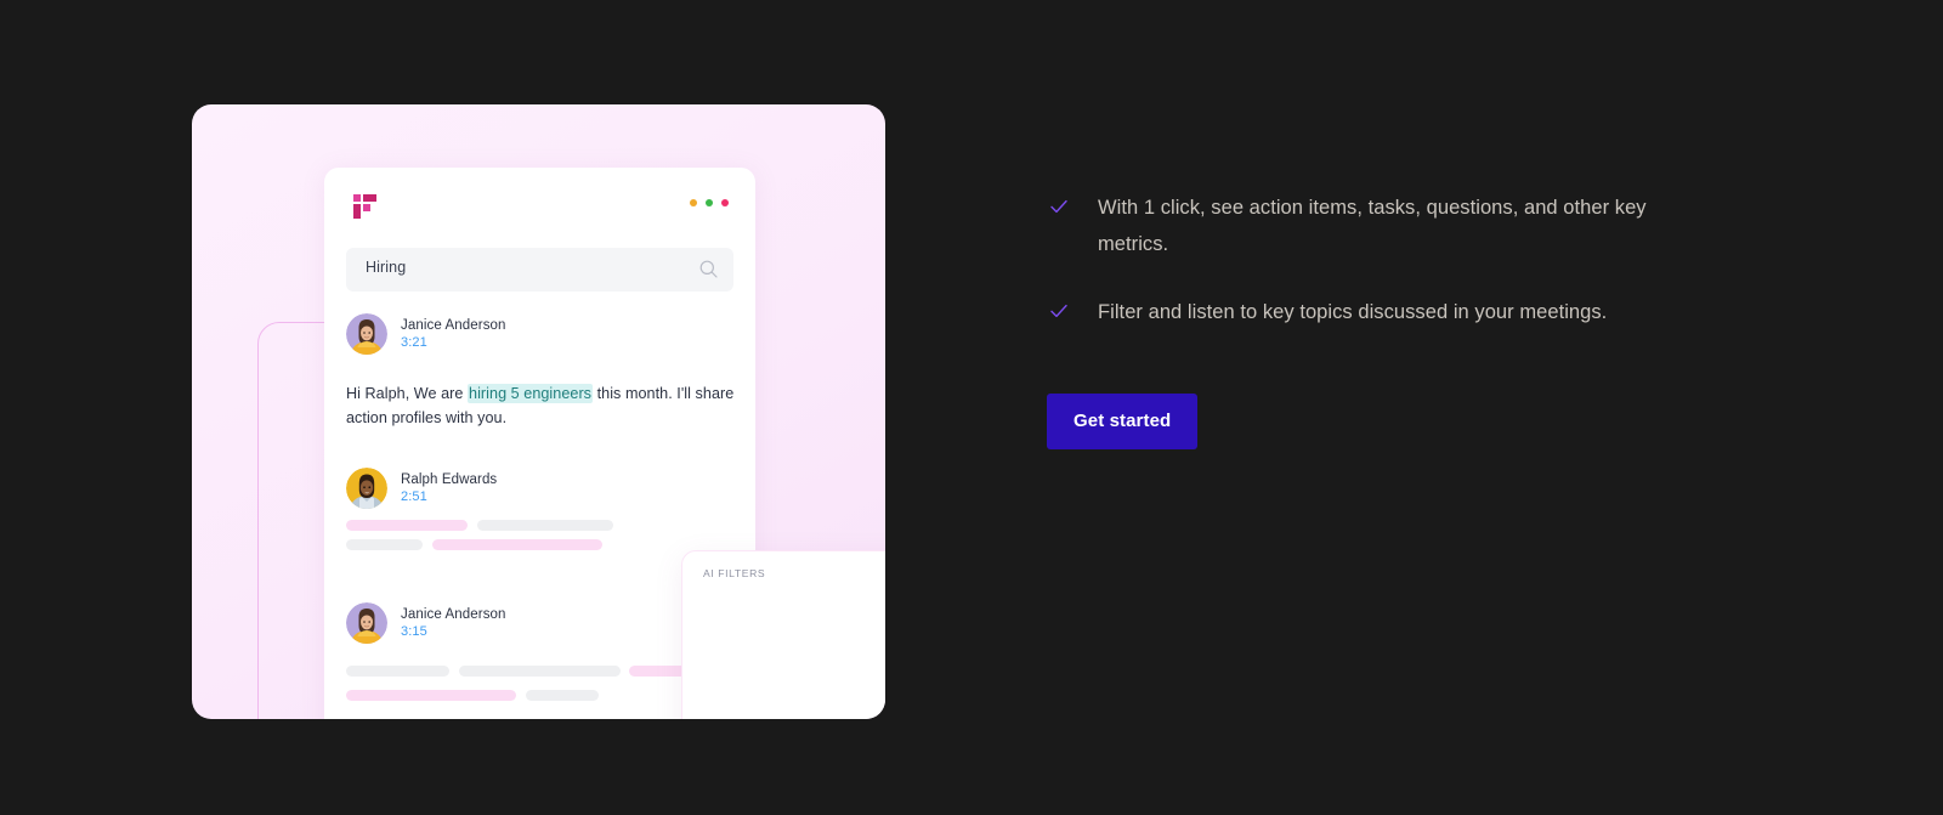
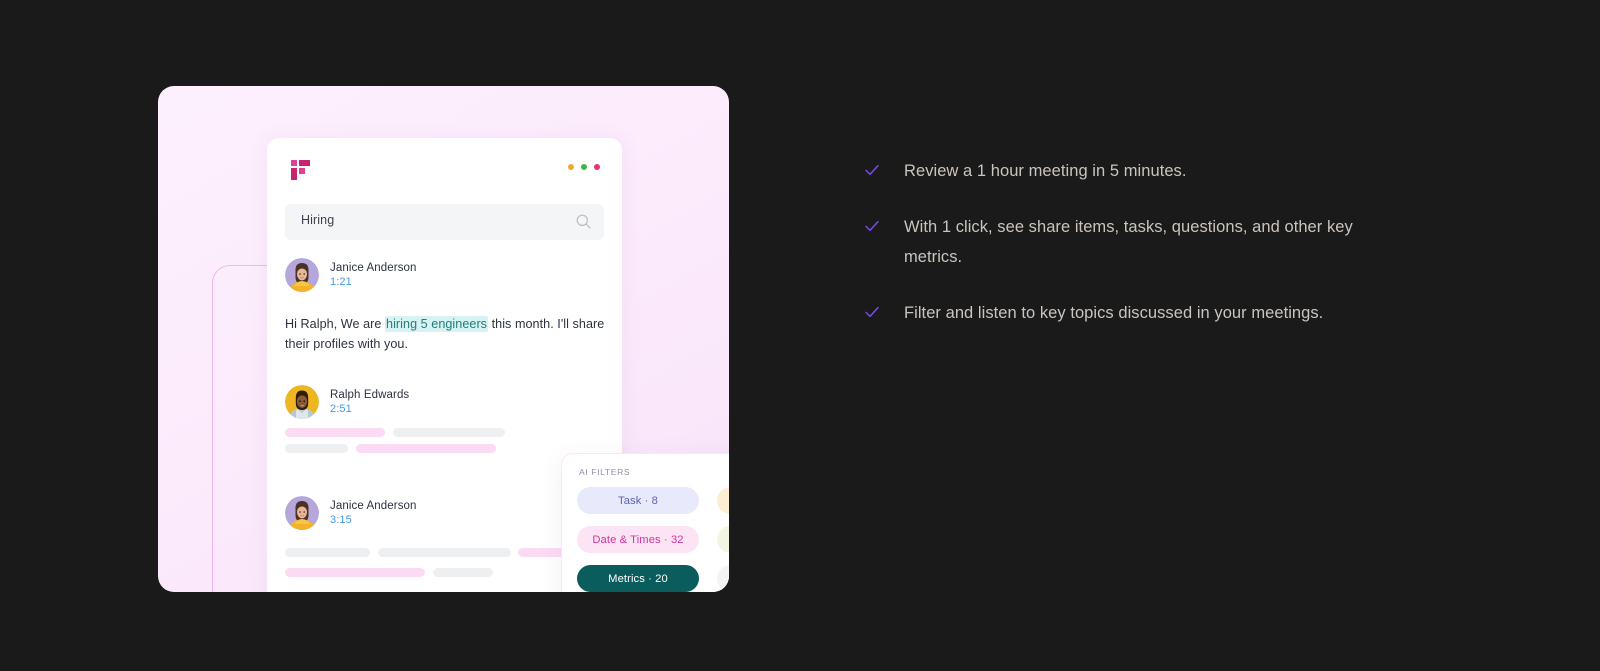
  Hiring
  Janice Anderson
- 3:21
+ 1:21
- Hi Ralph, We are hiring 5 engineers this month. I'll share action profiles with you.
+ Hi Ralph, We are hiring 5 engineers this month. I'll share their profiles with you.
  Ralph Edwards
  2:51
  Janice Anderson
  3:15
  AI FILTERS
+ Task · 8
+ Date & Times · 32
+ Metrics · 20
+ Review a 1 hour meeting in 5 minutes.
- With 1 click, see action items, tasks, questions, and other key metrics.
+ With 1 click, see share items, tasks, questions, and other key metrics.
  Filter and listen to key topics discussed in your meetings.
- Get started
